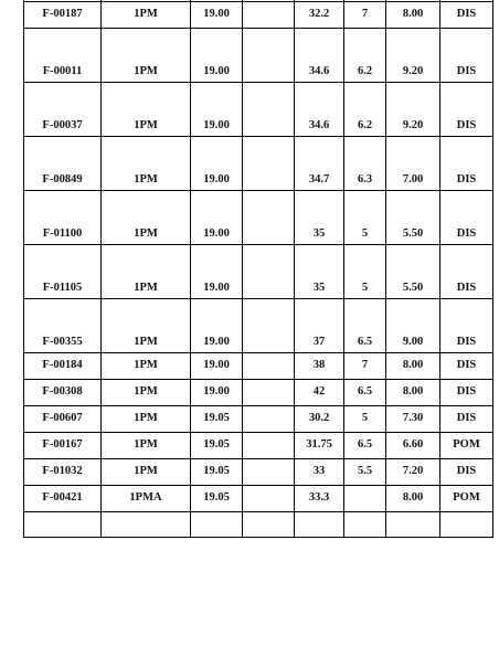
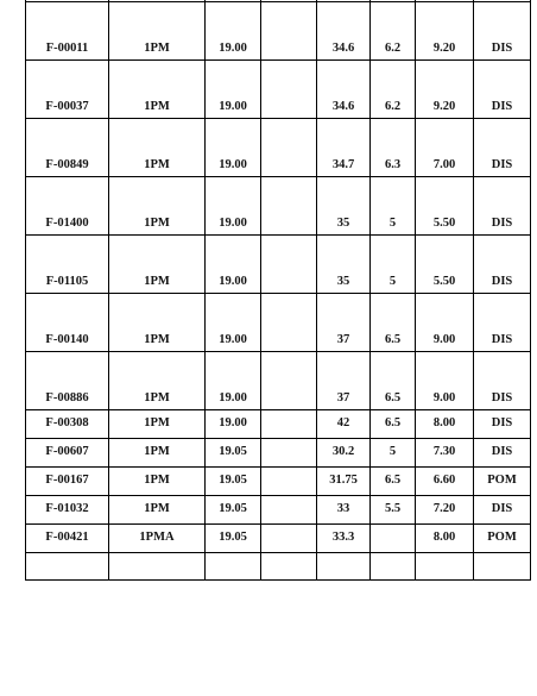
- F-00187	1PM	19.00		32.2	7	8.00	DIS
  F-00011	1PM	19.00		34.6	6.2	9.20	DIS
  F-00037	1PM	19.00		34.6	6.2	9.20	DIS
  F-00849	1PM	19.00		34.7	6.3	7.00	DIS
- F-01100	1PM	19.00		35	5	5.50	DIS
+ F-01400	1PM	19.00		35	5	5.50	DIS
  F-01105	1PM	19.00		35	5	5.50	DIS
+ F-00140	1PM	19.00		37	6.5	9.00	DIS
- F-00355	1PM	19.00		37	6.5	9.00	DIS
+ F-00886	1PM	19.00		37	6.5	9.00	DIS
- F-00184	1PM	19.00		38	7	8.00	DIS
  F-00308	1PM	19.00		42	6.5	8.00	DIS
  F-00607	1PM	19.05		30.2	5	7.30	DIS
  F-00167	1PM	19.05		31.75	6.5	6.60	POM
  F-01032	1PM	19.05		33	5.5	7.20	DIS
  F-00421	1PMA	19.05		33.3		8.00	POM
